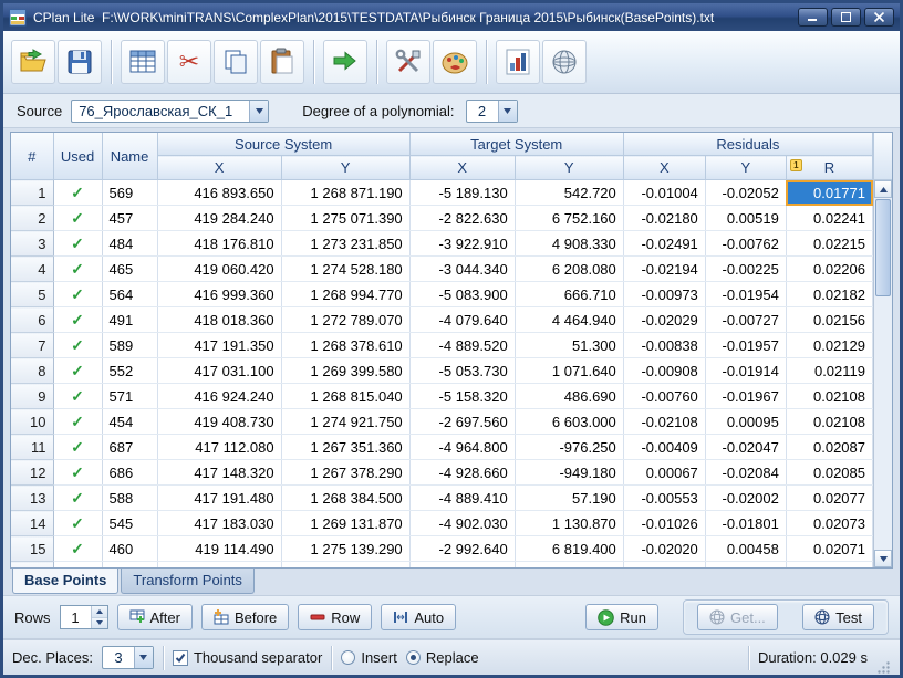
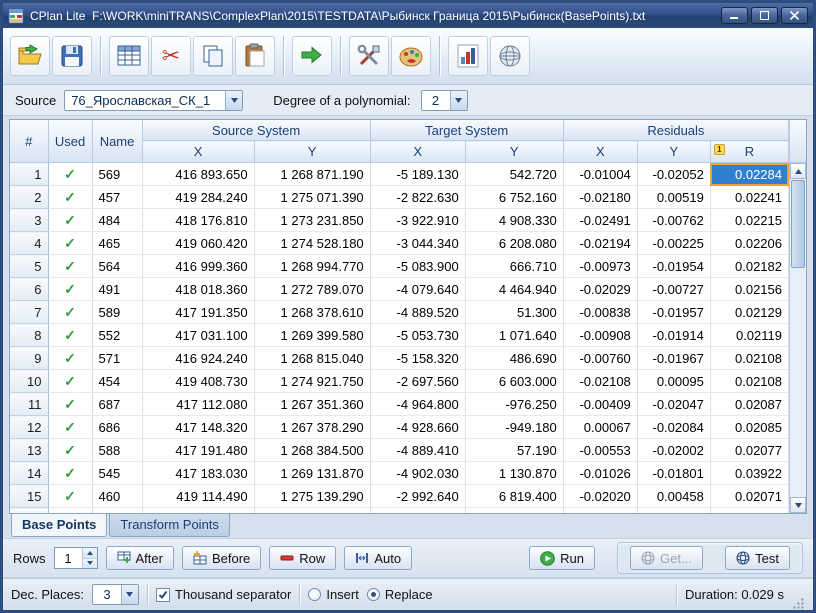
  CPlan Lite F:\WORK\miniTRANS\ComplexPlan\2015\TESTDATA\Рыбинск Граница 2015\Рыбинск(BasePoints).txt
  ✂
  Source
  76_Ярославская_СК_1
  Degree of a polynomial:
  2
  #	Used	Name	Source System	Target System	Residuals
  X	Y	X	Y	X	Y	1 R
- 1	✓	569	416 893.650	1 268 871.190	-5 189.130	542.720	-0.01004	-0.02052	0.01771
+ 1	✓	569	416 893.650	1 268 871.190	-5 189.130	542.720	-0.01004	-0.02052	0.02284
  2	✓	457	419 284.240	1 275 071.390	-2 822.630	6 752.160	-0.02180	0.00519	0.02241
  3	✓	484	418 176.810	1 273 231.850	-3 922.910	4 908.330	-0.02491	-0.00762	0.02215
  4	✓	465	419 060.420	1 274 528.180	-3 044.340	6 208.080	-0.02194	-0.00225	0.02206
  5	✓	564	416 999.360	1 268 994.770	-5 083.900	666.710	-0.00973	-0.01954	0.02182
  6	✓	491	418 018.360	1 272 789.070	-4 079.640	4 464.940	-0.02029	-0.00727	0.02156
  7	✓	589	417 191.350	1 268 378.610	-4 889.520	51.300	-0.00838	-0.01957	0.02129
  8	✓	552	417 031.100	1 269 399.580	-5 053.730	1 071.640	-0.00908	-0.01914	0.02119
  9	✓	571	416 924.240	1 268 815.040	-5 158.320	486.690	-0.00760	-0.01967	0.02108
  10	✓	454	419 408.730	1 274 921.750	-2 697.560	6 603.000	-0.02108	0.00095	0.02108
  11	✓	687	417 112.080	1 267 351.360	-4 964.800	-976.250	-0.00409	-0.02047	0.02087
  12	✓	686	417 148.320	1 267 378.290	-4 928.660	-949.180	0.00067	-0.02084	0.02085
  13	✓	588	417 191.480	1 268 384.500	-4 889.410	57.190	-0.00553	-0.02002	0.02077
- 14	✓	545	417 183.030	1 269 131.870	-4 902.030	1 130.870	-0.01026	-0.01801	0.02073
+ 14	✓	545	417 183.030	1 269 131.870	-4 902.030	1 130.870	-0.01026	-0.01801	0.03922
  15	✓	460	419 114.490	1 275 139.290	-2 992.640	6 819.400	-0.02020	0.00458	0.02071
  Base Points
  Transform Points
  Rows
  1
  After
  Before
  Row
  Auto
  Run
  Get...
  Test
  Dec. Places:
  3
  Thousand separator
  Insert
  Replace
  Duration: 0.029 s
